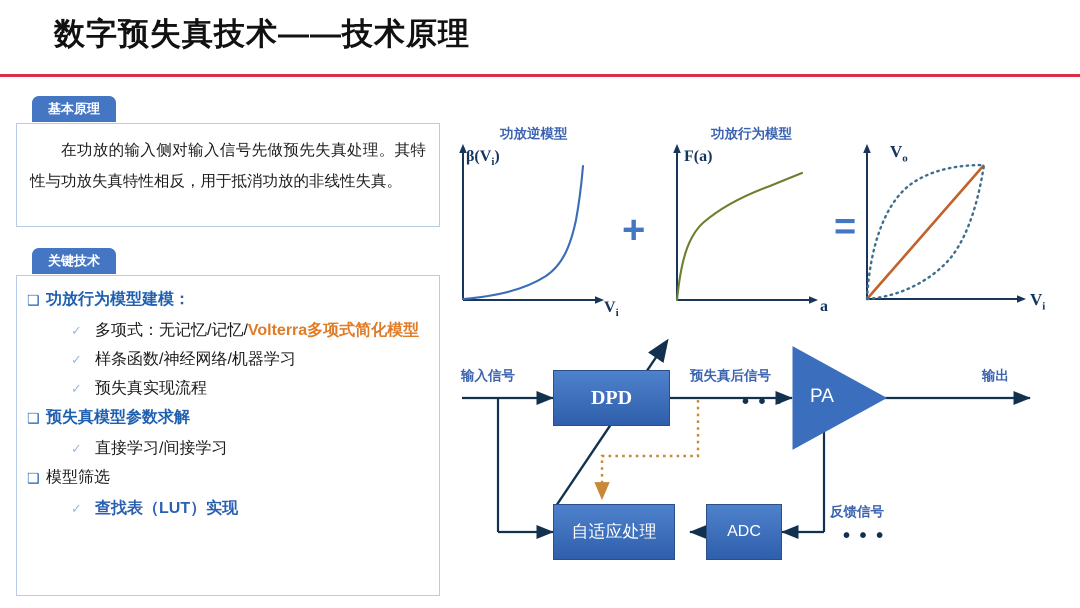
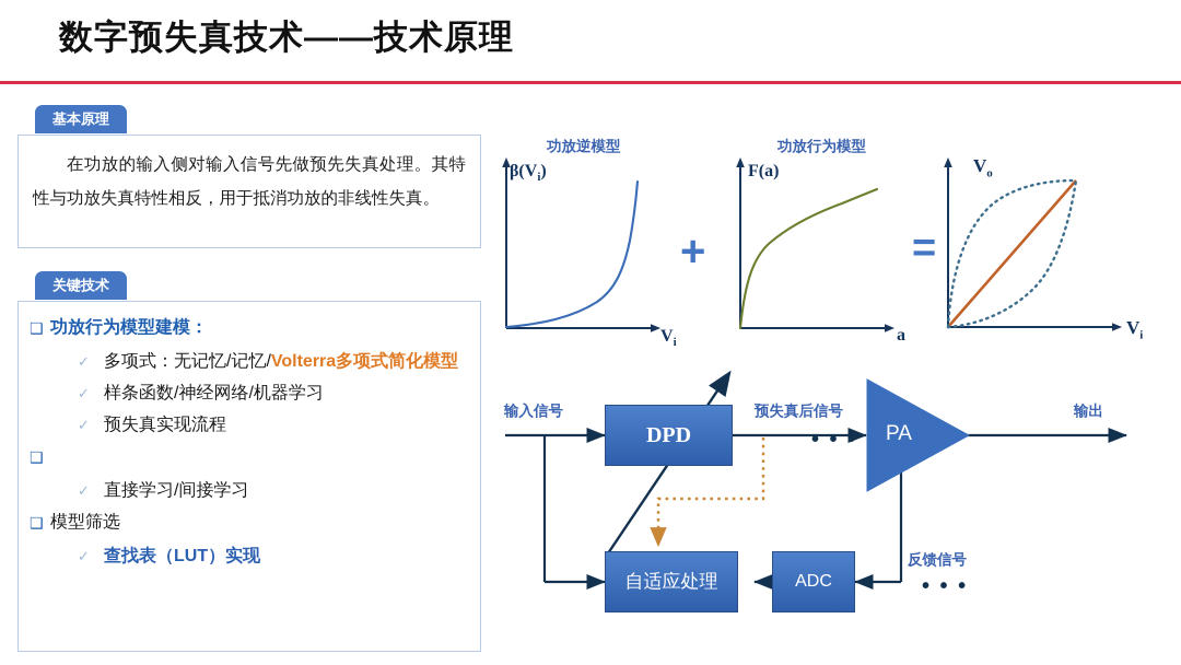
  数字预失真技术——技术原理
  基本原理
  在功放的输入侧对输入信号先做预先失真处理。其特性与功放失真特性相反，用于抵消功放的非线性失真。
  关键技术
  ❑
  功放行为模型建模：
  ✓
  多项式：无记忆/记忆/Volterra多项式简化模型
  ✓
  样条函数/神经网络/机器学习
  ✓
  预失真实现流程
  ❑
- 预失真模型参数求解
  ✓
  直接学习/间接学习
  ❑
  模型筛选
  ✓
  查找表（LUT）实现
  功放逆模型
  β(Vi)
  Vi
  +
  功放行为模型
  F(a)
  a
  =
  Vo
  Vi
  DPD
  PA
  自适应处理
  ADC
  输入信号
  预失真后信号
  输出
  反馈信号
  • • •
  • • •
